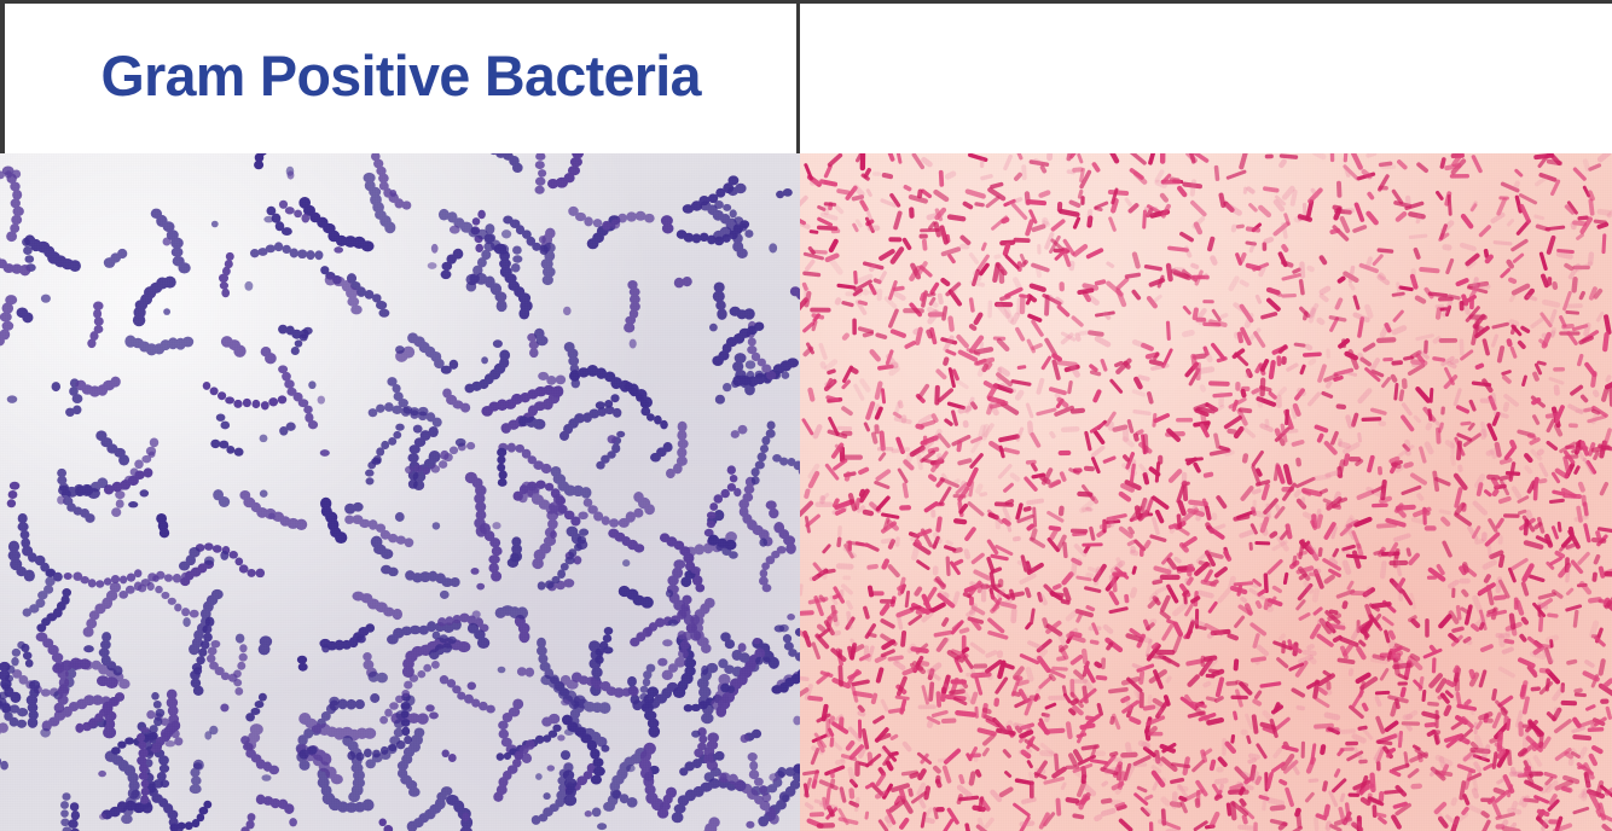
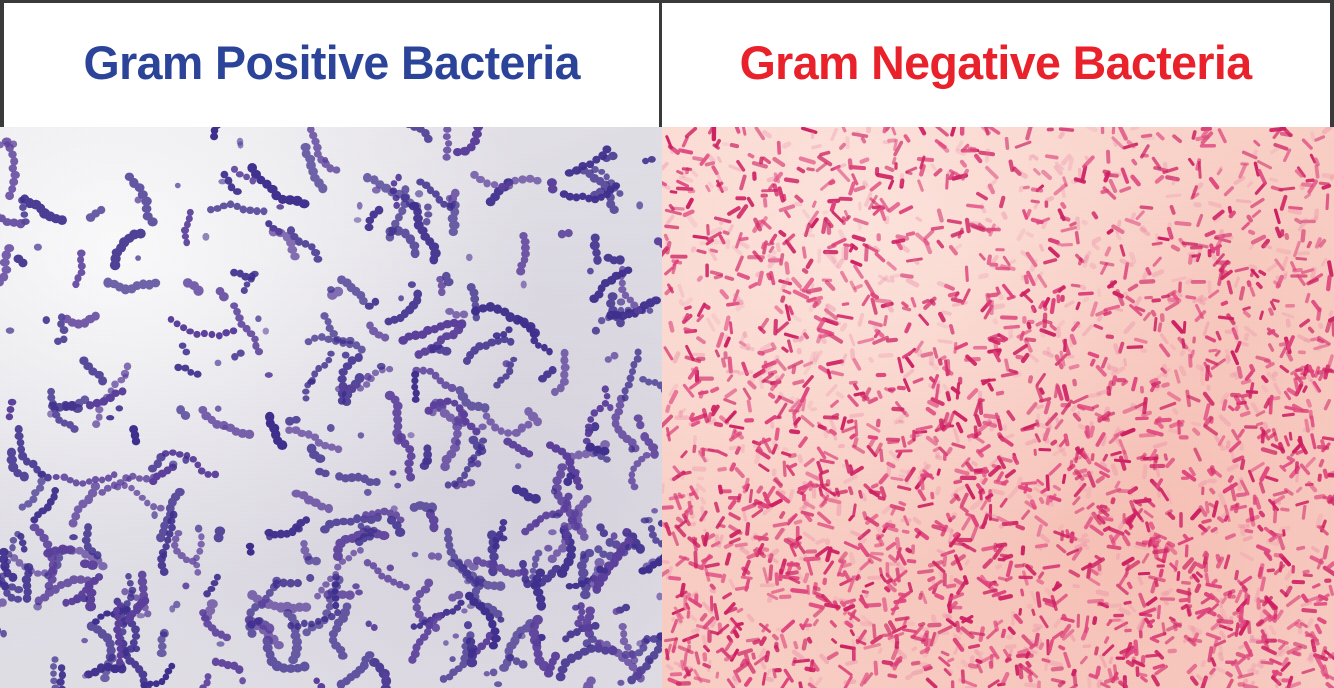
  Gram Positive Bacteria
+ Gram Negative Bacteria
